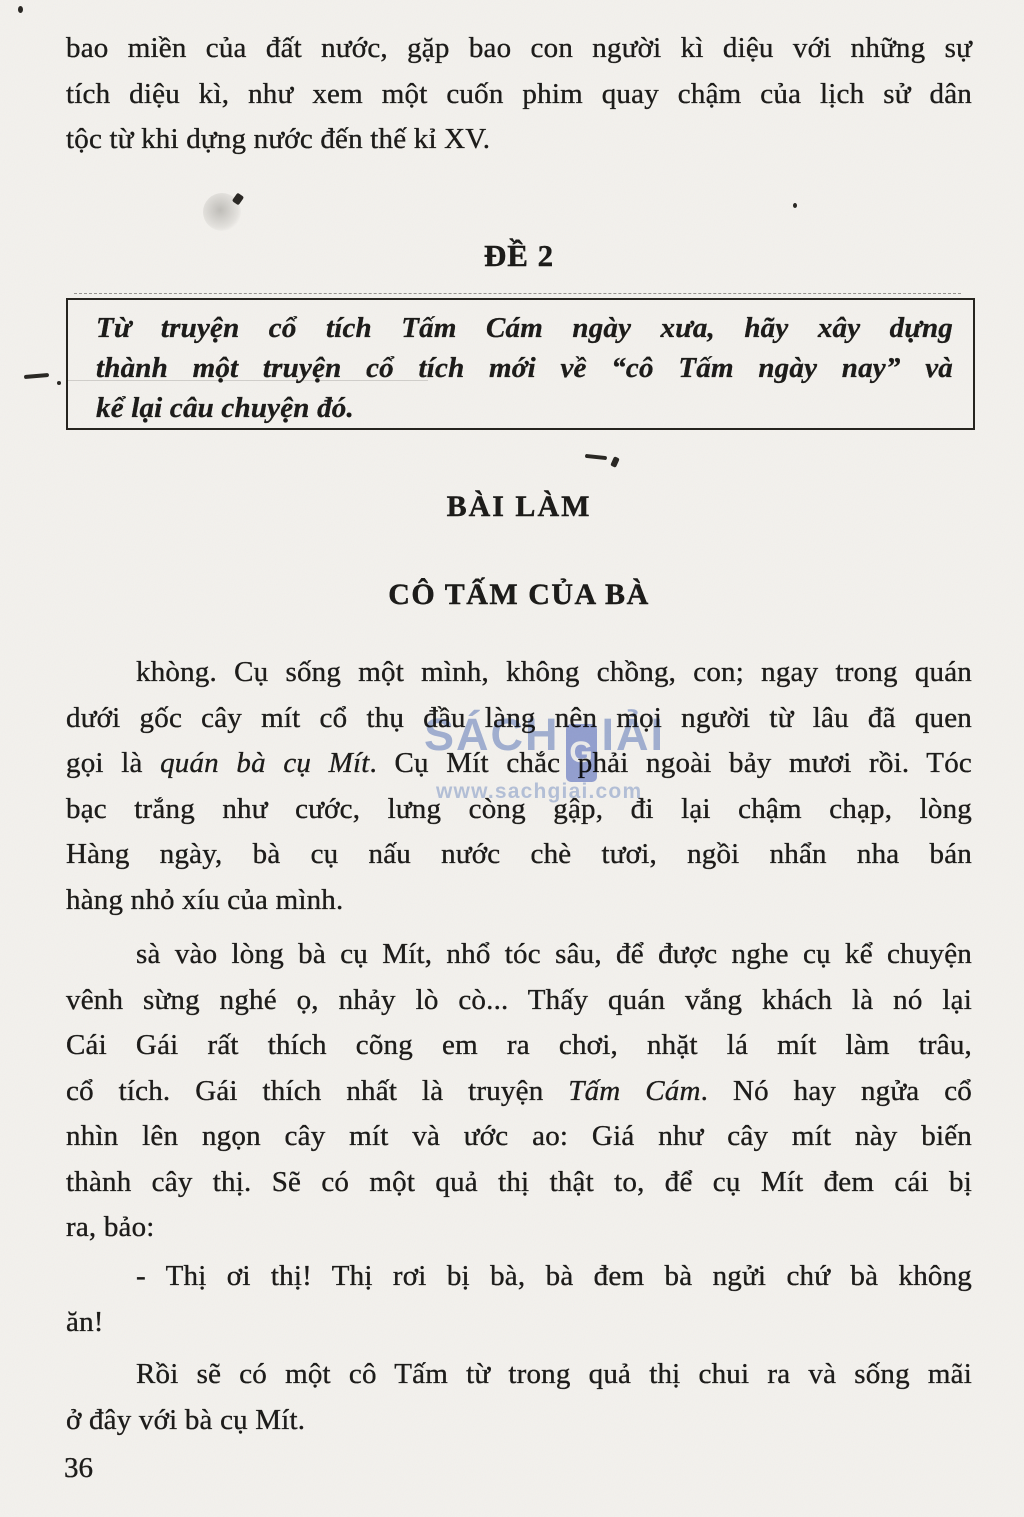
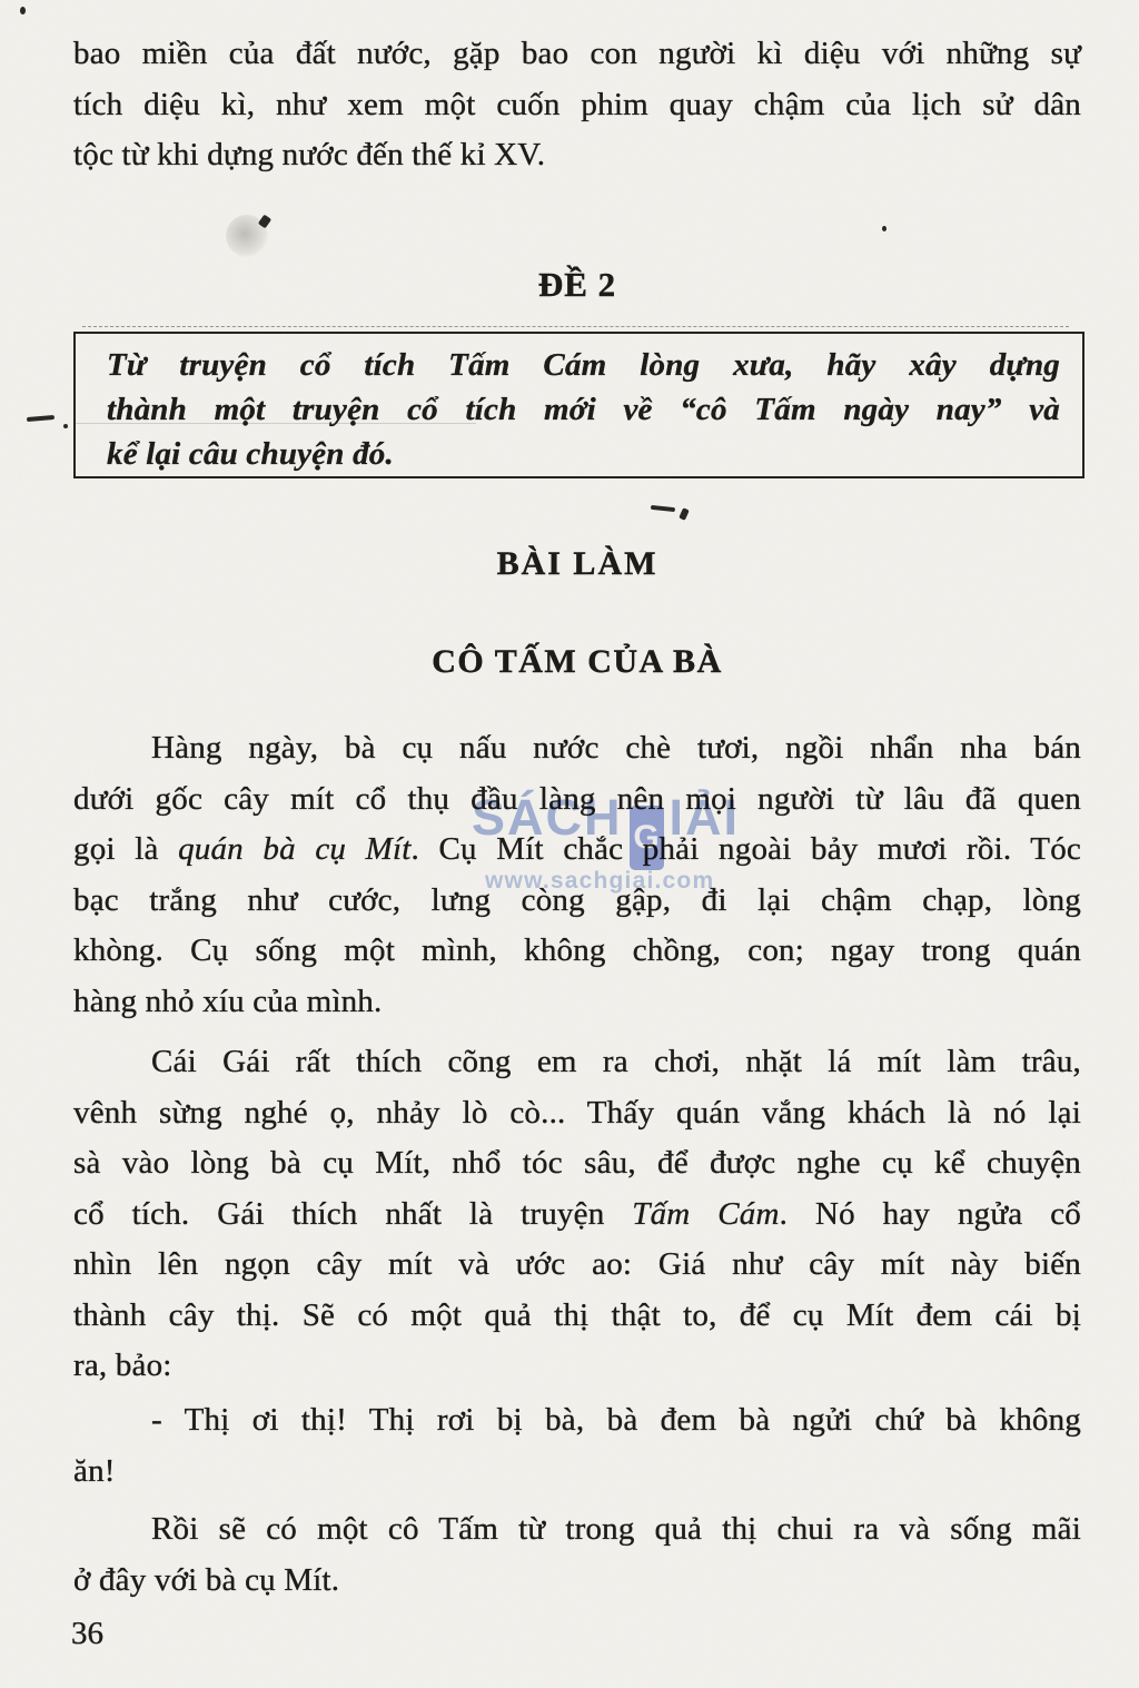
  bao miền của đất nước, gặp bao con người kì diệu với những sự
  tích diệu kì, như xem một cuốn phim quay chậm của lịch sử dân
  tộc từ khi dựng nước đến thế kỉ XV.
  ĐỀ 2
- Từ truyện cổ tích Tấm Cám ngày xưa, hãy xây dựng
+ Từ truyện cổ tích Tấm Cám lòng xưa, hãy xây dựng
  thành một truyện cổ tích mới về “cô Tấm ngày nay” và
  kể lại câu chuyện đó.
  BÀI LÀM
  CÔ TẤM CỦA BÀ
- khòng. Cụ sống một mình, không chồng, con; ngay trong quán
+ Hàng ngày, bà cụ nấu nước chè tươi, ngồi nhẩn nha bán
  dưới gốc cây mít cổ thụ đầu làng nên mọi người từ lâu đã quen
  gọi là quán bà cụ Mít. Cụ Mít chắc phải ngoài bảy mươi rồi. Tóc
  bạc trắng như cước, lưng còng gập, đi lại chậm chạp, lòng
- Hàng ngày, bà cụ nấu nước chè tươi, ngồi nhẩn nha bán
+ khòng. Cụ sống một mình, không chồng, con; ngay trong quán
  hàng nhỏ xíu của mình.
- sà vào lòng bà cụ Mít, nhổ tóc sâu, để được nghe cụ kể chuyện
+ Cái Gái rất thích cõng em ra chơi, nhặt lá mít làm trâu,
  vênh sừng nghé ọ, nhảy lò cò... Thấy quán vắng khách là nó lại
- Cái Gái rất thích cõng em ra chơi, nhặt lá mít làm trâu,
+ sà vào lòng bà cụ Mít, nhổ tóc sâu, để được nghe cụ kể chuyện
  cổ tích. Gái thích nhất là truyện Tấm Cám. Nó hay ngửa cổ
  nhìn lên ngọn cây mít và ước ao: Giá như cây mít này biến
  thành cây thị. Sẽ có một quả thị thật to, để cụ Mít đem cái bị
  ra, bảo:
  - Thị ơi thị! Thị rơi bị bà, bà đem bà ngửi chứ bà không
  ăn!
  Rồi sẽ có một cô Tấm từ trong quả thị chui ra và sống mãi
  ở đây với bà cụ Mít.
  36
  SÁCH
  G
  IẢI
  www.sachgiai.com
